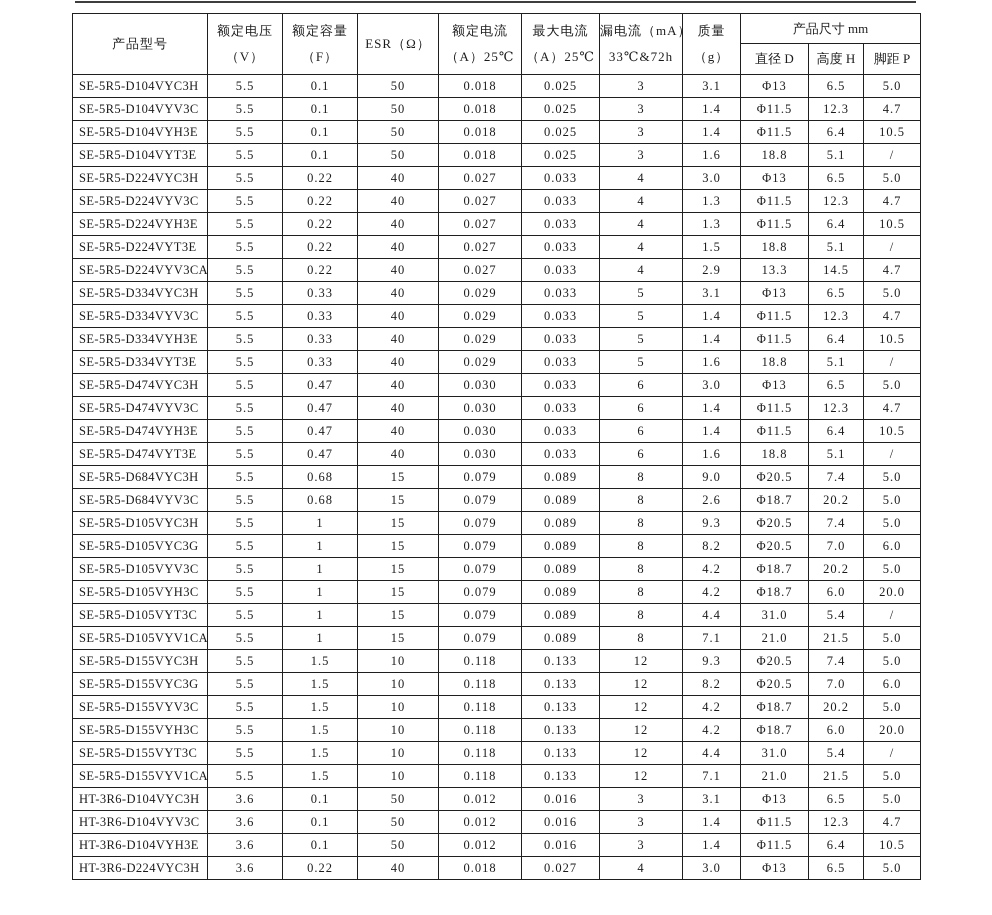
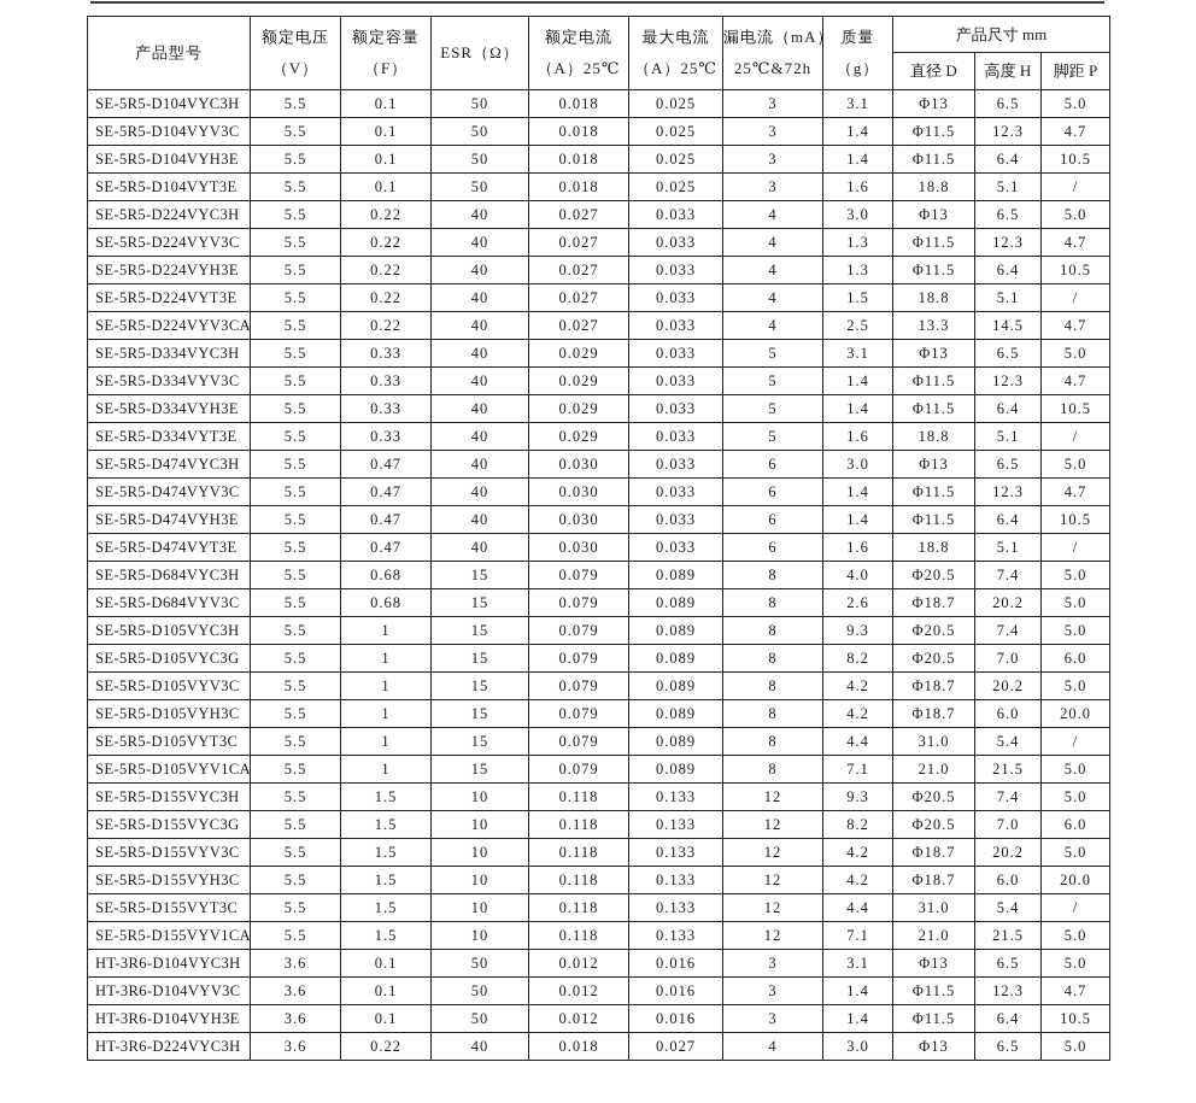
- 产品型号	额定电压 （V）	额定容量 （F）	ESR（Ω）	额定电流 （A）25℃	最大电流 （A）25℃	漏电流（mA 33℃&72h	质量 （g）	产品尺寸 mm
+ 产品型号	额定电压 （V）	额定容量 （F）	ESR（Ω）	额定电流 （A）25℃	最大电流 （A）25℃	漏电流（mA 25℃&72h	质量 （g）	产品尺寸 mm
  直径 D	高度 H	脚距 P
  SE-5R5-D104VYC3H	5.5	0.1	50	0.018	0.025	3	3.1	Φ13	6.5	5.0
  SE-5R5-D104VYV3C	5.5	0.1	50	0.018	0.025	3	1.4	Φ11.5	12.3	4.7
  SE-5R5-D104VYH3E	5.5	0.1	50	0.018	0.025	3	1.4	Φ11.5	6.4	10.5
  SE-5R5-D104VYT3E	5.5	0.1	50	0.018	0.025	3	1.6	18.8	5.1	/
  SE-5R5-D224VYC3H	5.5	0.22	40	0.027	0.033	4	3.0	Φ13	6.5	5.0
  SE-5R5-D224VYV3C	5.5	0.22	40	0.027	0.033	4	1.3	Φ11.5	12.3	4.7
  SE-5R5-D224VYH3E	5.5	0.22	40	0.027	0.033	4	1.3	Φ11.5	6.4	10.5
  SE-5R5-D224VYT3E	5.5	0.22	40	0.027	0.033	4	1.5	18.8	5.1	/
- SE-5R5-D224VYV3CA	5.5	0.22	40	0.027	0.033	4	2.9	13.3	14.5	4.7
+ SE-5R5-D224VYV3CA	5.5	0.22	40	0.027	0.033	4	2.5	13.3	14.5	4.7
  SE-5R5-D334VYC3H	5.5	0.33	40	0.029	0.033	5	3.1	Φ13	6.5	5.0
  SE-5R5-D334VYV3C	5.5	0.33	40	0.029	0.033	5	1.4	Φ11.5	12.3	4.7
  SE-5R5-D334VYH3E	5.5	0.33	40	0.029	0.033	5	1.4	Φ11.5	6.4	10.5
  SE-5R5-D334VYT3E	5.5	0.33	40	0.029	0.033	5	1.6	18.8	5.1	/
  SE-5R5-D474VYC3H	5.5	0.47	40	0.030	0.033	6	3.0	Φ13	6.5	5.0
  SE-5R5-D474VYV3C	5.5	0.47	40	0.030	0.033	6	1.4	Φ11.5	12.3	4.7
  SE-5R5-D474VYH3E	5.5	0.47	40	0.030	0.033	6	1.4	Φ11.5	6.4	10.5
  SE-5R5-D474VYT3E	5.5	0.47	40	0.030	0.033	6	1.6	18.8	5.1	/
- SE-5R5-D684VYC3H	5.5	0.68	15	0.079	0.089	8	9.0	Φ20.5	7.4	5.0
+ SE-5R5-D684VYC3H	5.5	0.68	15	0.079	0.089	8	4.0	Φ20.5	7.4	5.0
  SE-5R5-D684VYV3C	5.5	0.68	15	0.079	0.089	8	2.6	Φ18.7	20.2	5.0
  SE-5R5-D105VYC3H	5.5	1	15	0.079	0.089	8	9.3	Φ20.5	7.4	5.0
  SE-5R5-D105VYC3G	5.5	1	15	0.079	0.089	8	8.2	Φ20.5	7.0	6.0
  SE-5R5-D105VYV3C	5.5	1	15	0.079	0.089	8	4.2	Φ18.7	20.2	5.0
  SE-5R5-D105VYH3C	5.5	1	15	0.079	0.089	8	4.2	Φ18.7	6.0	20.0
  SE-5R5-D105VYT3C	5.5	1	15	0.079	0.089	8	4.4	31.0	5.4	/
  SE-5R5-D105VYV1CA	5.5	1	15	0.079	0.089	8	7.1	21.0	21.5	5.0
  SE-5R5-D155VYC3H	5.5	1.5	10	0.118	0.133	12	9.3	Φ20.5	7.4	5.0
  SE-5R5-D155VYC3G	5.5	1.5	10	0.118	0.133	12	8.2	Φ20.5	7.0	6.0
  SE-5R5-D155VYV3C	5.5	1.5	10	0.118	0.133	12	4.2	Φ18.7	20.2	5.0
  SE-5R5-D155VYH3C	5.5	1.5	10	0.118	0.133	12	4.2	Φ18.7	6.0	20.0
  SE-5R5-D155VYT3C	5.5	1.5	10	0.118	0.133	12	4.4	31.0	5.4	/
  SE-5R5-D155VYV1CA	5.5	1.5	10	0.118	0.133	12	7.1	21.0	21.5	5.0
  HT-3R6-D104VYC3H	3.6	0.1	50	0.012	0.016	3	3.1	Φ13	6.5	5.0
  HT-3R6-D104VYV3C	3.6	0.1	50	0.012	0.016	3	1.4	Φ11.5	12.3	4.7
  HT-3R6-D104VYH3E	3.6	0.1	50	0.012	0.016	3	1.4	Φ11.5	6.4	10.5
  HT-3R6-D224VYC3H	3.6	0.22	40	0.018	0.027	4	3.0	Φ13	6.5	5.0
